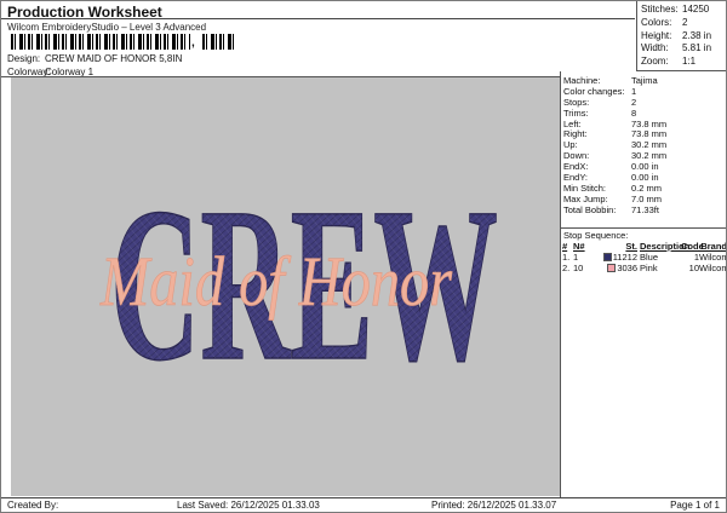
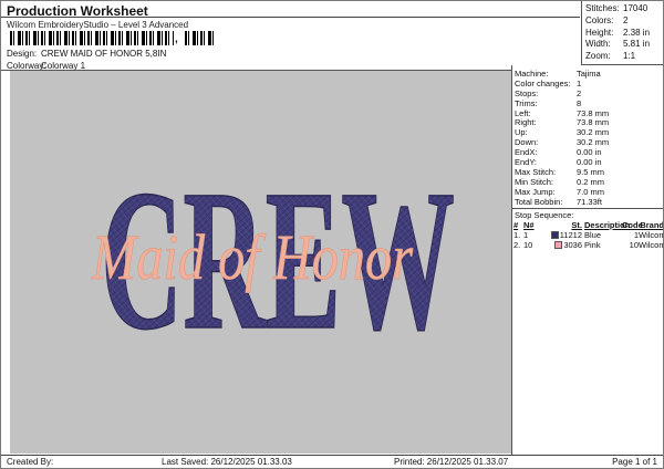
  Production Worksheet
  Wilcom EmbroideryStudio – Level 3 Advanced
  ,
  Design:
  CREW MAID OF HONOR 5,8IN
  Colorway:
  Colorway 1
  Stitches:
- 14250
+ 17040
  Colors:
  2
  Height:
  2.38 in
  Width:
  5.81 in
  Zoom:
  1:1
  CREW
  Maid of Honor
  Machine:
  Tajima
  Color changes:
  1
  Stops:
  2
  Trims:
  8
  Left:
  73.8 mm
  Right:
  73.8 mm
  Up:
  30.2 mm
  Down:
  30.2 mm
  EndX:
  0.00 in
  EndY:
  0.00 in
+ Max Stitch:
+ 9.5 mm
  Min Stitch:
  0.2 mm
  Max Jump:
  7.0 mm
  Total Bobbin:
  71.33ft
  Stop Sequence:
  #
  N#
  St.
  Descriptio
  Cod
  Brand
  1.
  1
  11212
  Blue
  1
  Wilcom
  2.
  10
  3036
  Pink
  10
  Wilcom
  Created By:
  Last Saved: 26/12/2025 01.33.03
  Printed: 26/12/2025 01.33.07
  Page 1 of 1
